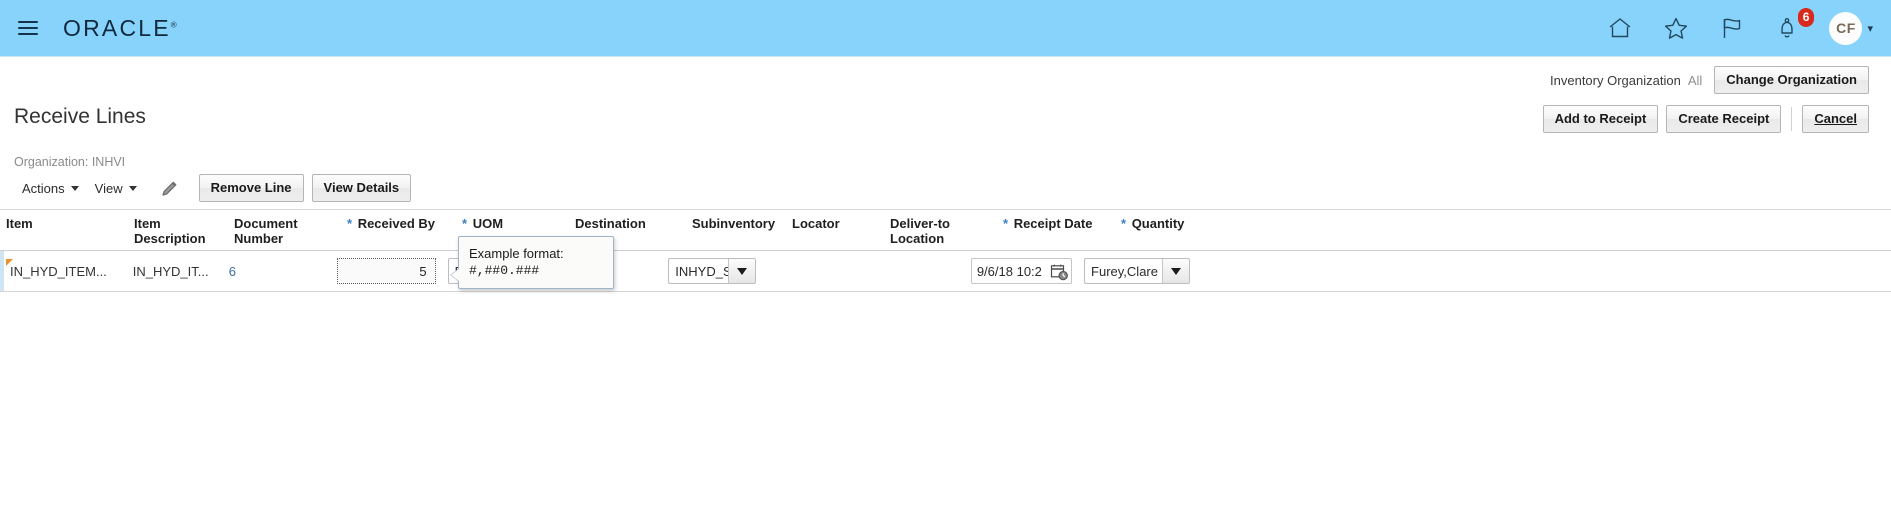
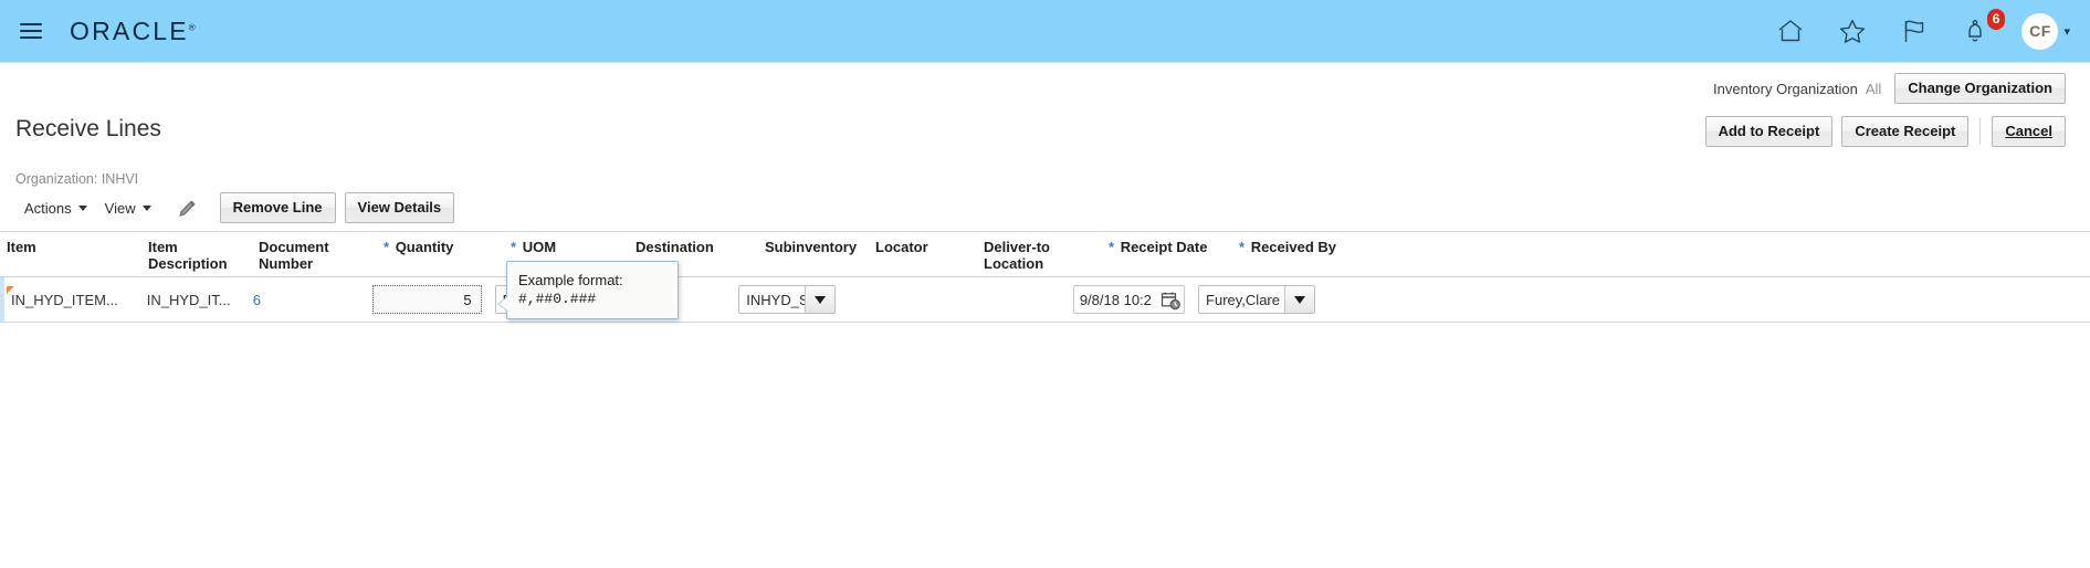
  ORACLE®
  6
  CF
  ▾
  Inventory Organization
  All
  Change Organization
  Receive Lines
  Add to Receipt
  Create Receipt
  Cancel
  Organization: INHVI
  Actions
  View
  Remove Line
  View Details
  Item
  Item Description
  Document Number
- * Received By
+ * Quantity
  * UOM
  Destination
  Subinventory
  Locator
  Deliver-to Location
  * Receipt Date
- * Quantity
+ * Received By
  IN_HYD_ITEM...
  IN_HYD_IT...
  6
  5
- 9/6/18 10:2
+ 9/8/18 10:2
  Furey,Clare
  Example format:
  #,##0.###
